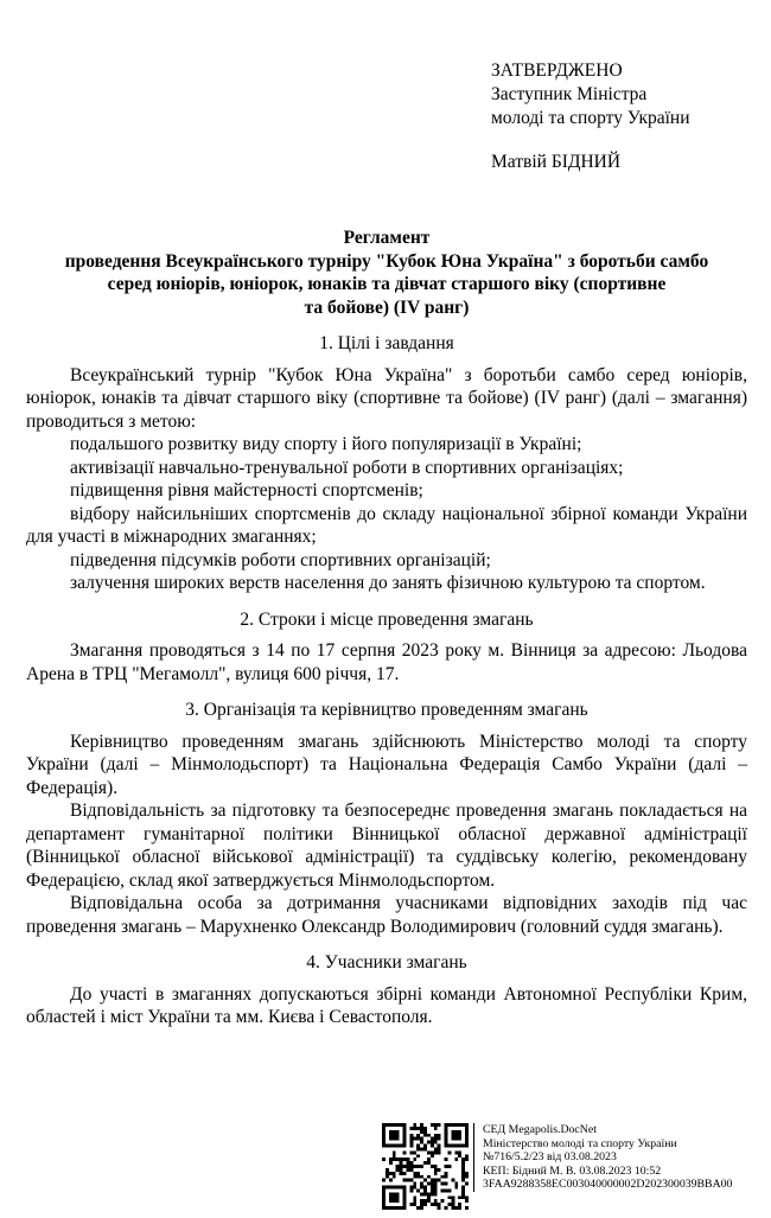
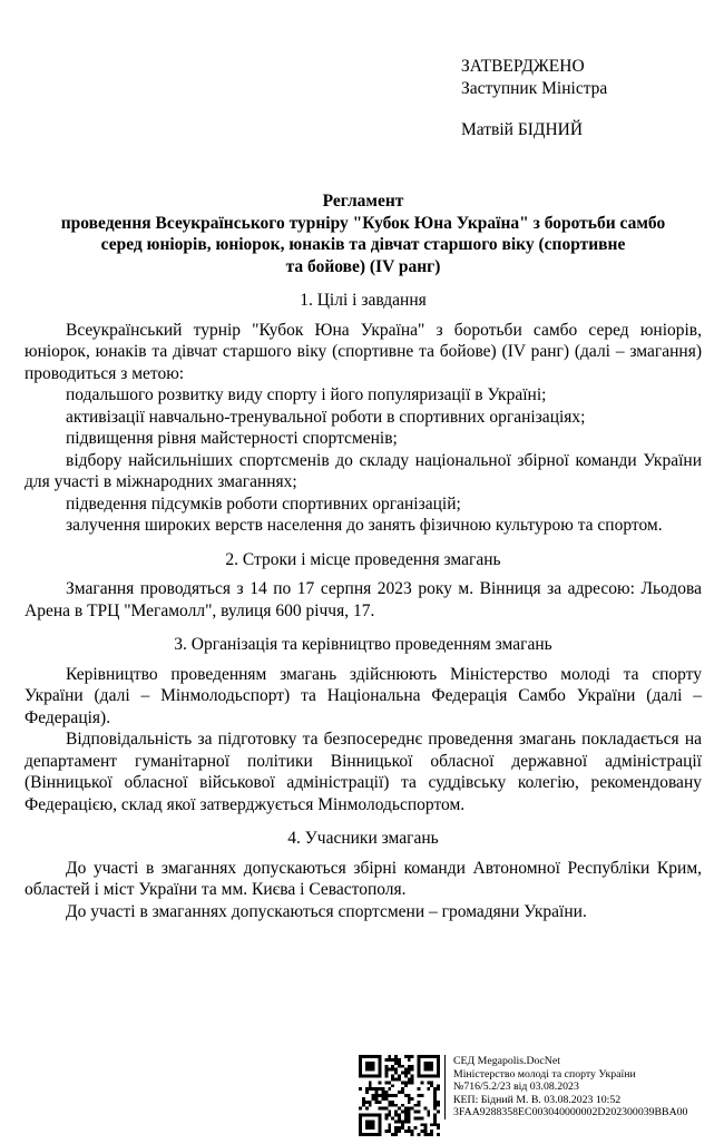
  ЗАТВЕРДЖЕНО
  Заступник Міністра
- молоді та спорту України
  Матвій БІДНИЙ
  Регламент
  проведення Всеукраїнського турніру "Кубок Юна Україна" з боротьби самбо
  серед юніорів, юніорок, юнаків та дівчат старшого віку (спортивне
  та бойове) (IV ранг)
  1. Цілі і завдання
  Всеукраїнський турнір "Кубок Юна Україна" з боротьби самбо серед юніорів, юніорок, юнаків та дівчат старшого віку (спортивне та бойове) (IV ранг) (далі – змагання) проводиться з метою:
  подальшого розвитку виду спорту і його популяризації в Україні;
  активізації навчально-тренувальної роботи в спортивних організаціях;
  підвищення рівня майстерності спортсменів;
  відбору найсильніших спортсменів до складу національної збірної команди України для участі в міжнародних змаганнях;
  підведення підсумків роботи спортивних організацій;
  залучення широких верств населення до занять фізичною культурою та спортом.
  2. Строки і місце проведення змагань
  Змагання проводяться з 14 по 17 серпня 2023 року м. Вінниця за адресою: Льодова Арена в ТРЦ "Мегамолл", вулиця 600 річчя, 17.
  3. Організація та керівництво проведенням змагань
  Керівництво проведенням змагань здійснюють Міністерство молоді та спорту України (далі – Мінмолодьспорт) та Національна Федерація Самбо України (далі – Федерація).
  Відповідальність за підготовку та безпосереднє проведення змагань покладається на департамент гуманітарної політики Вінницької обласної державної адміністрації (Вінницької обласної військової адміністрації) та суддівську колегію, рекомендовану Федерацією, склад якої затверджується Мінмолодьспортом.
- Відповідальна особа за дотримання учасниками відповідних заходів під час проведення змагань – Марухненко Олександр Володимирович (головний суддя змагань).
  4. Учасники змагань
  До участі в змаганнях допускаються збірні команди Автономної Республіки Крим, областей і міст України та мм. Києва і Севастополя.
+ До участі в змаганнях допускаються спортсмени – громадяни України.
  СЕД Megapolis.DocNet
  Міністерство молоді та спорту України
  №716/5.2/23 від 03.08.2023
  КЕП: Бідний М. В. 03.08.2023 10:52
  3FAA9288358EC003040000002D202300039BBA00
